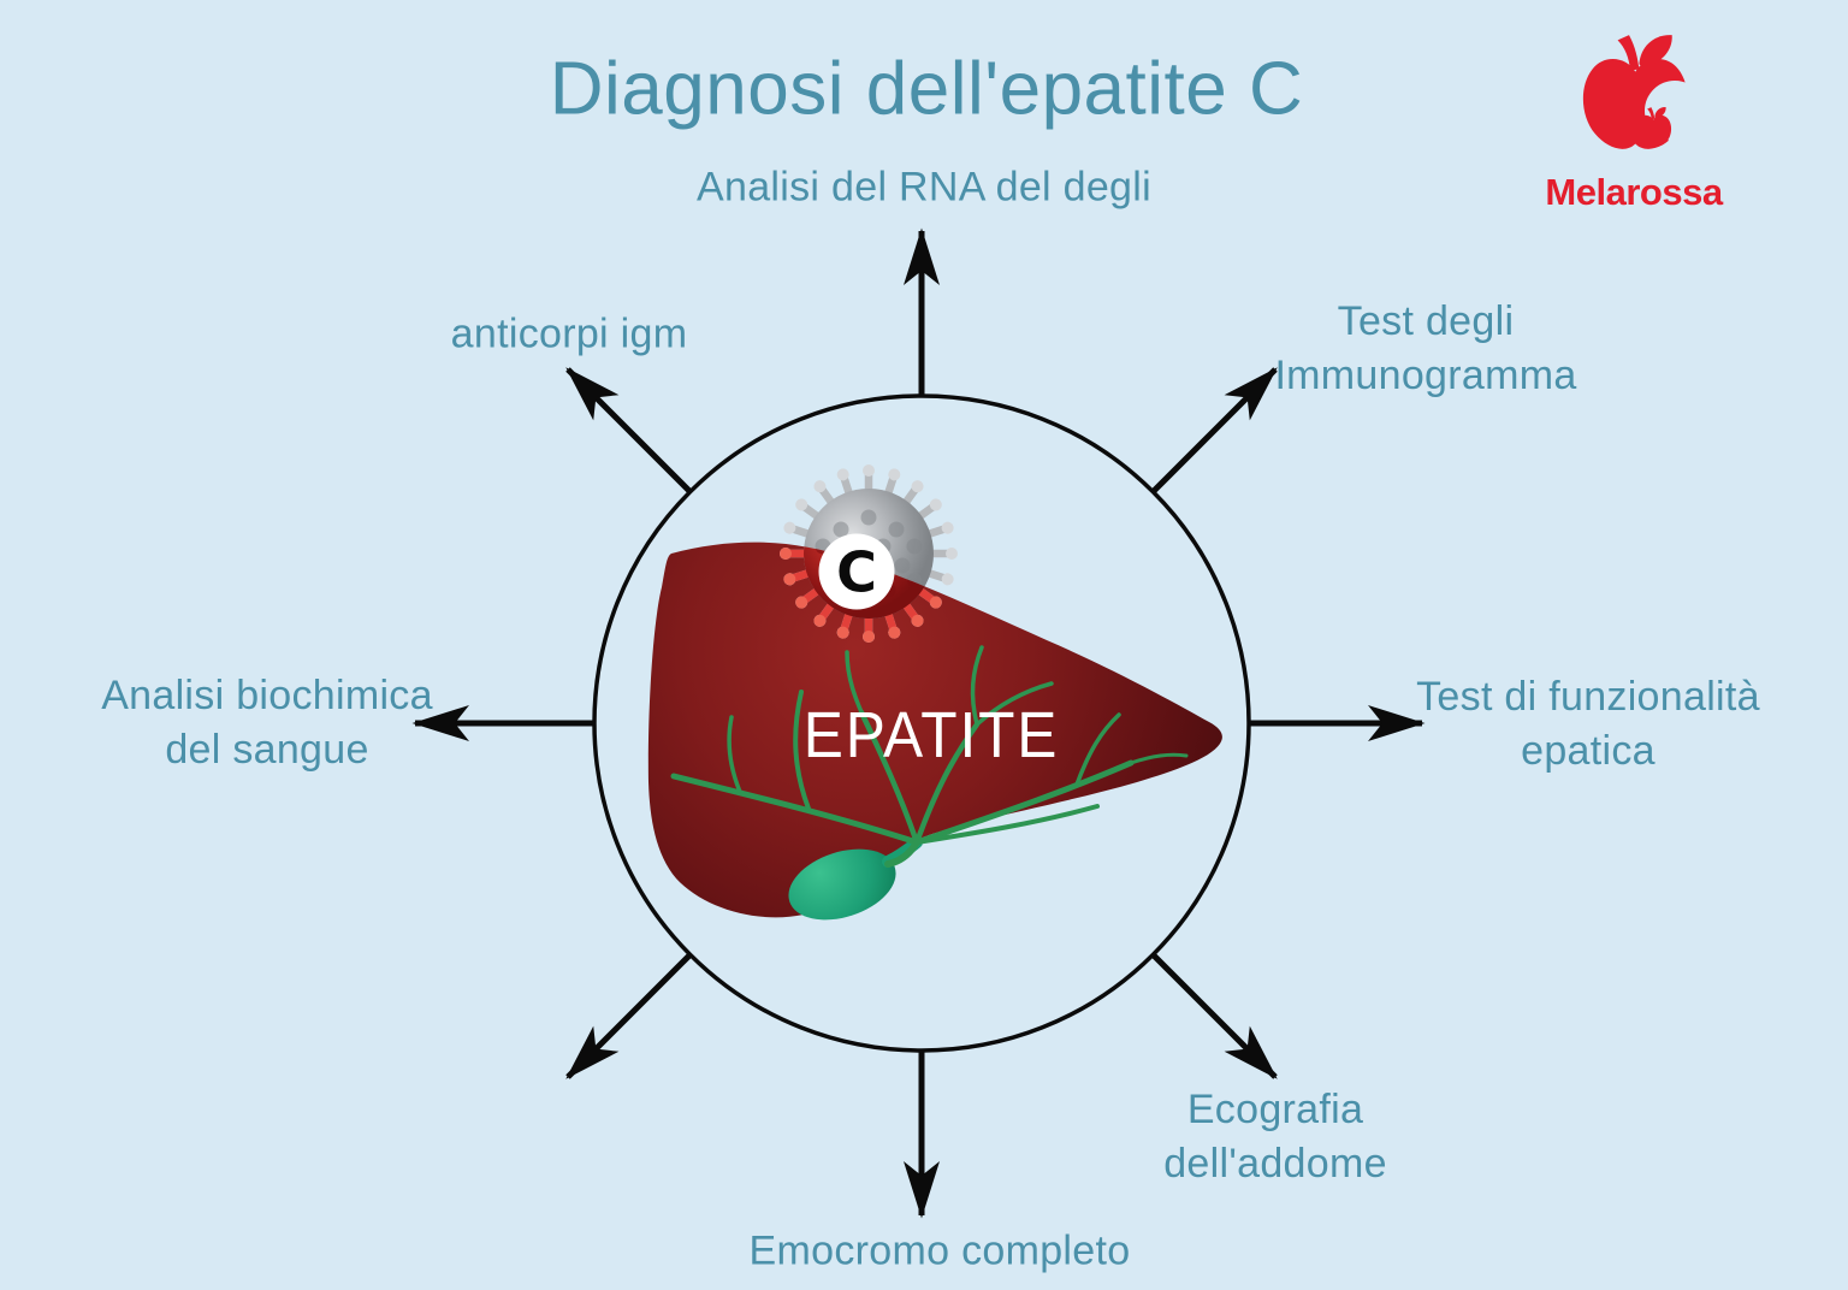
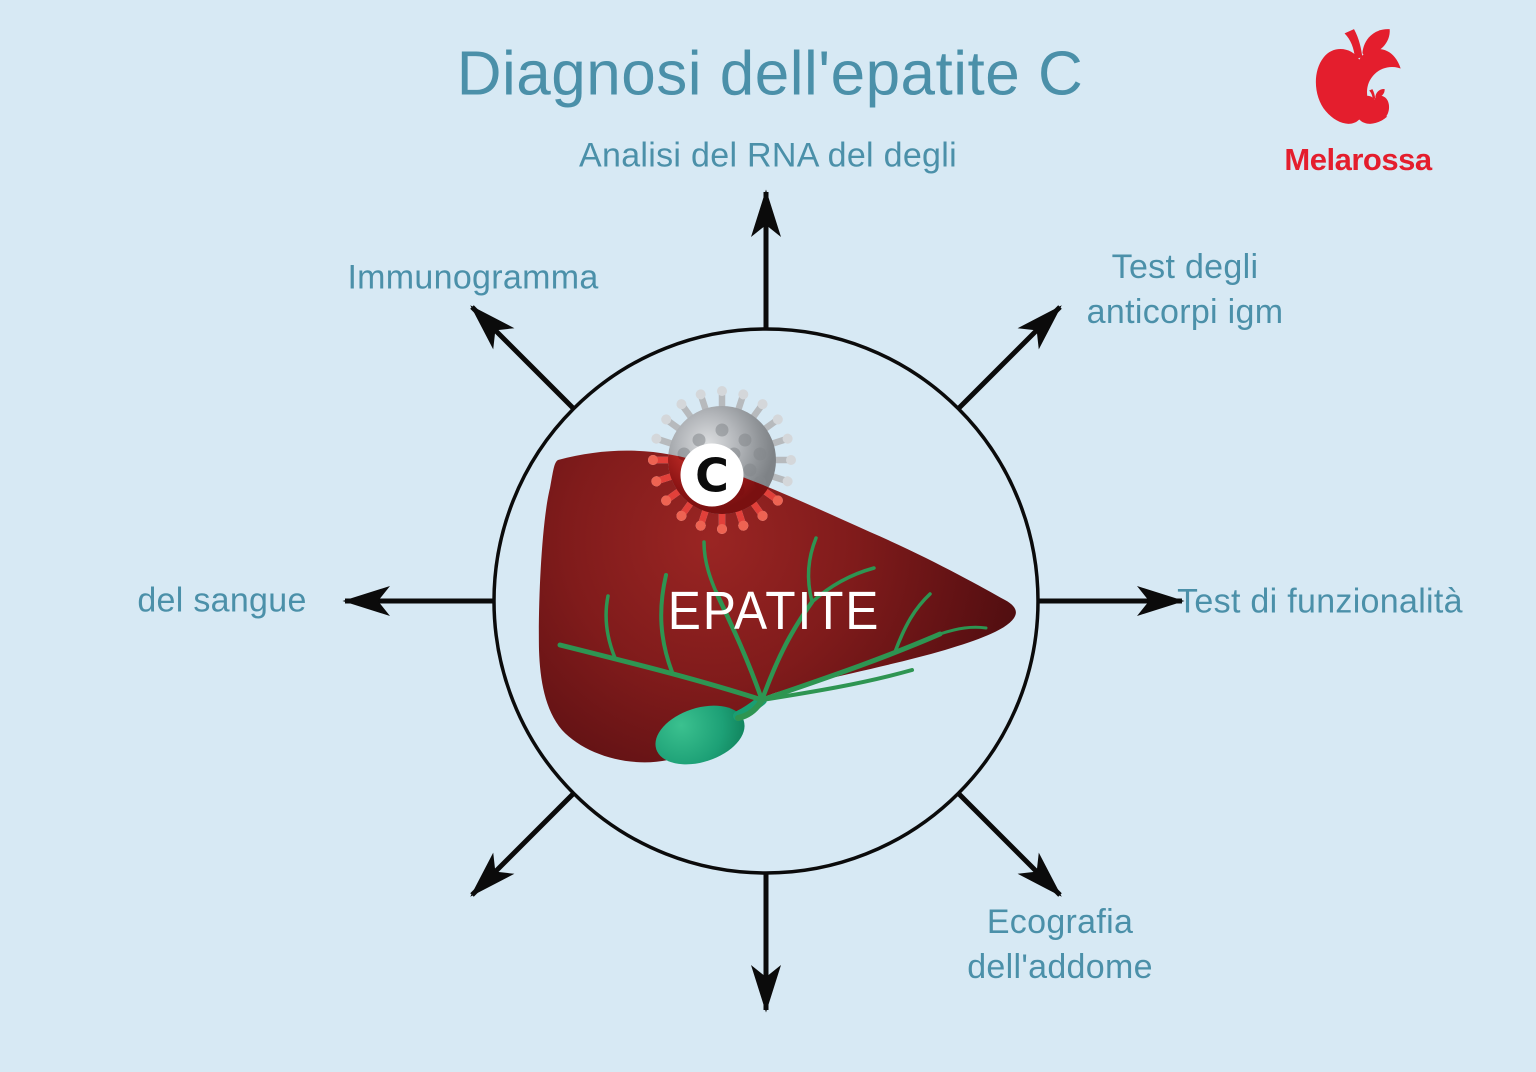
  Diagnosi dell'epatite C
  Analisi del RNA del degli
  Test degli
- Immunogramma
+ anticorpi igm
  Test di funzionalità
- epatica
  Ecografia
  dell'addome
- Emocromo completo
- Analisi biochimica
  del sangue
- anticorpi igm
+ Immunogramma
  EPATITE
  C
  Melarossa
